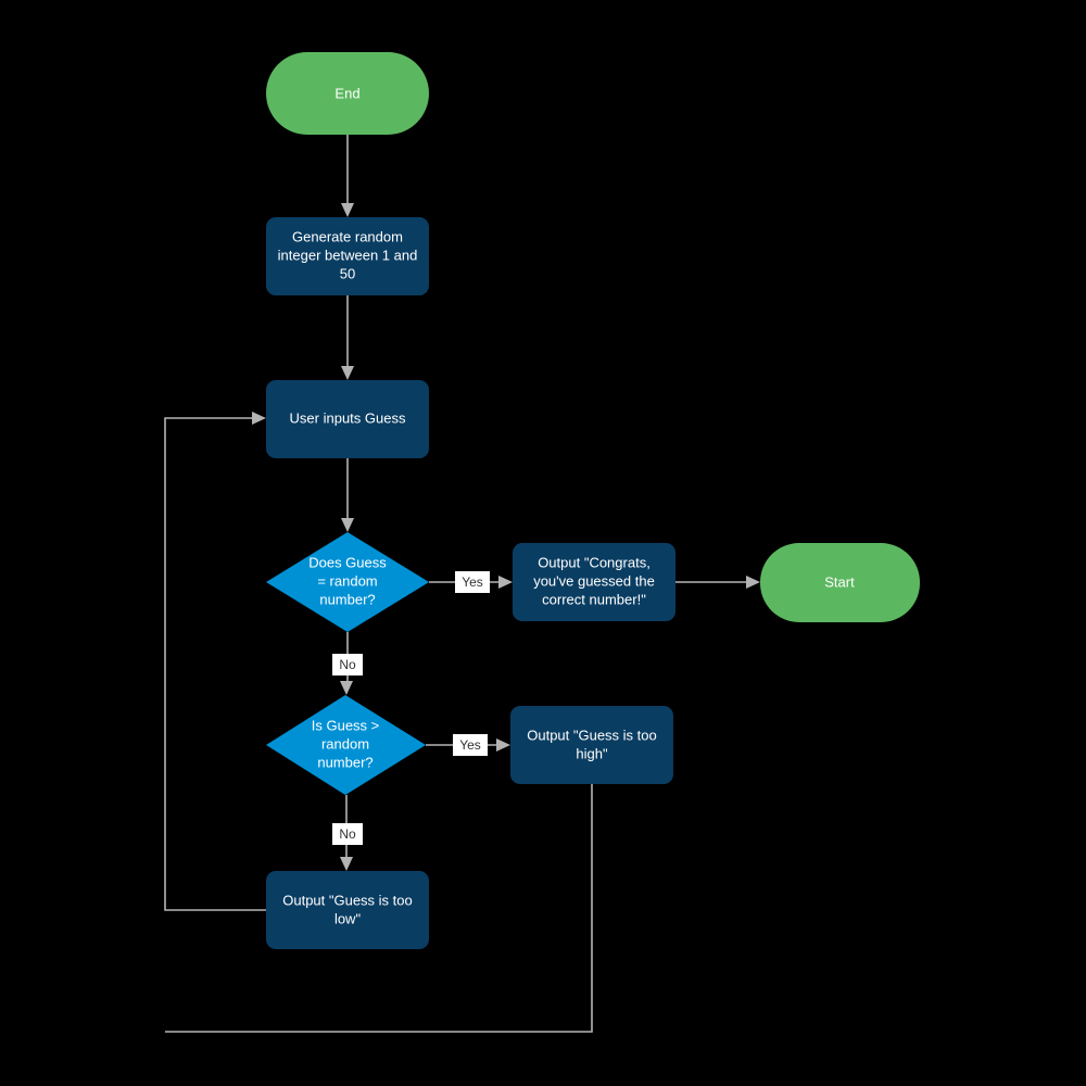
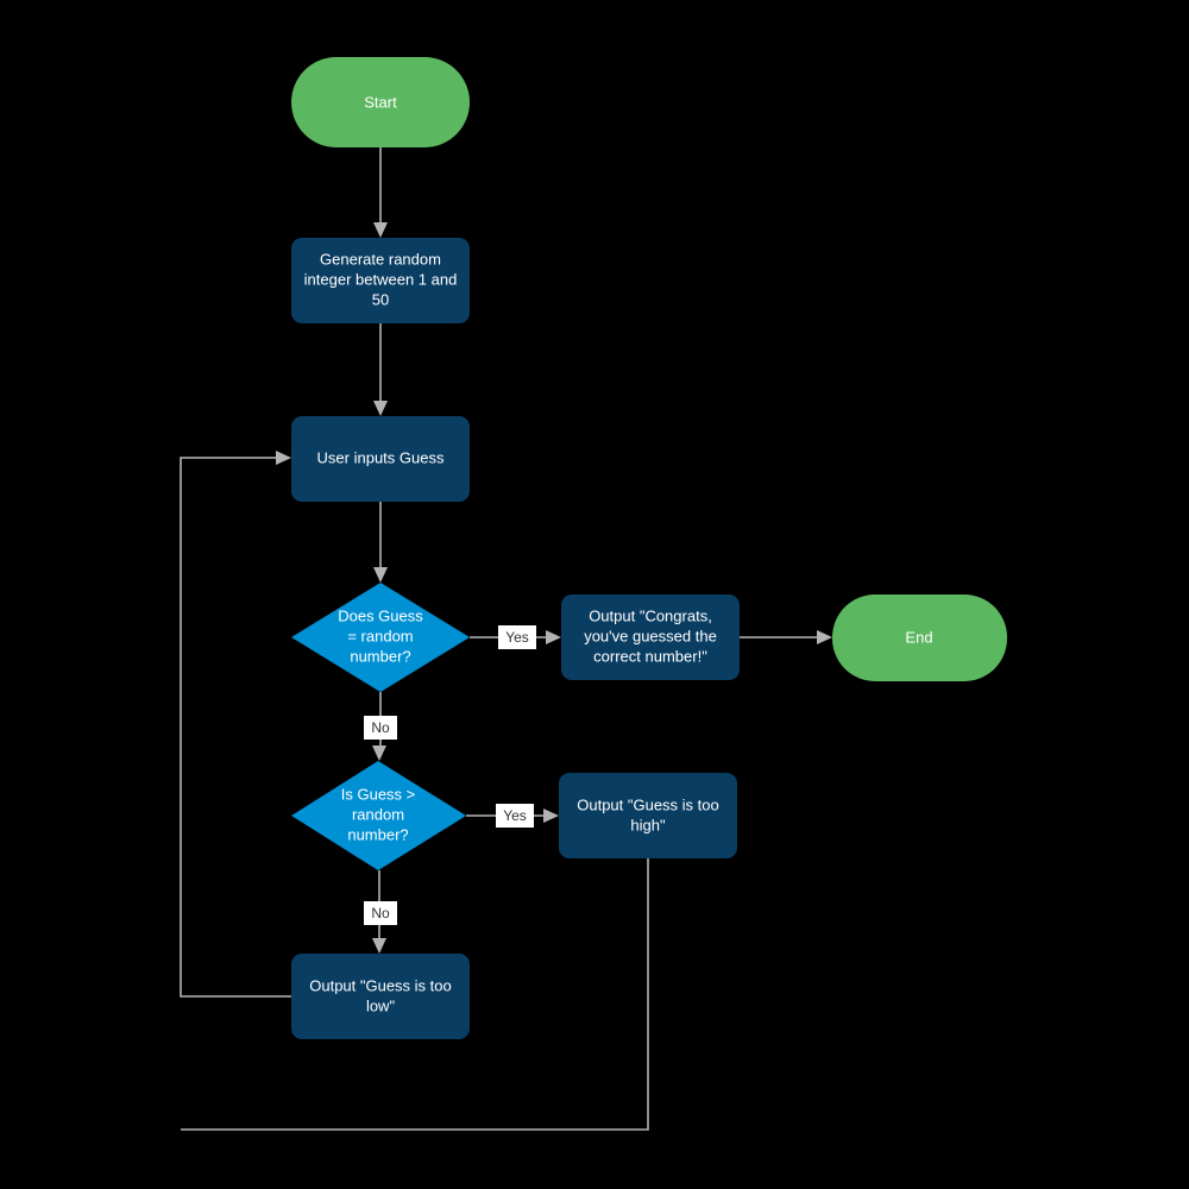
  Yes
  No
  Yes
  No
- End
+ Start
  Generate random
  integer between 1 and
  50
  User inputs Guess
  Does Guess
  = random
  number?
  Output "Congrats,
  you've guessed the
  correct number!"
- Start
+ End
  Is Guess >
  random
  number?
  Output "Guess is too
  high"
  Output "Guess is too
  low"
